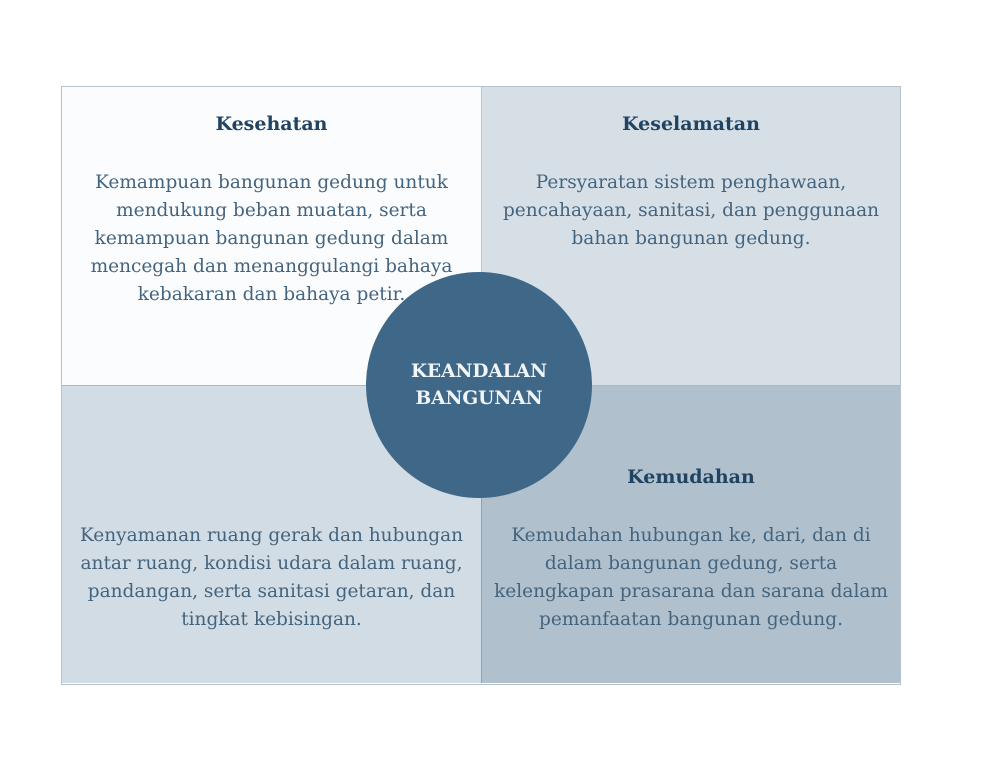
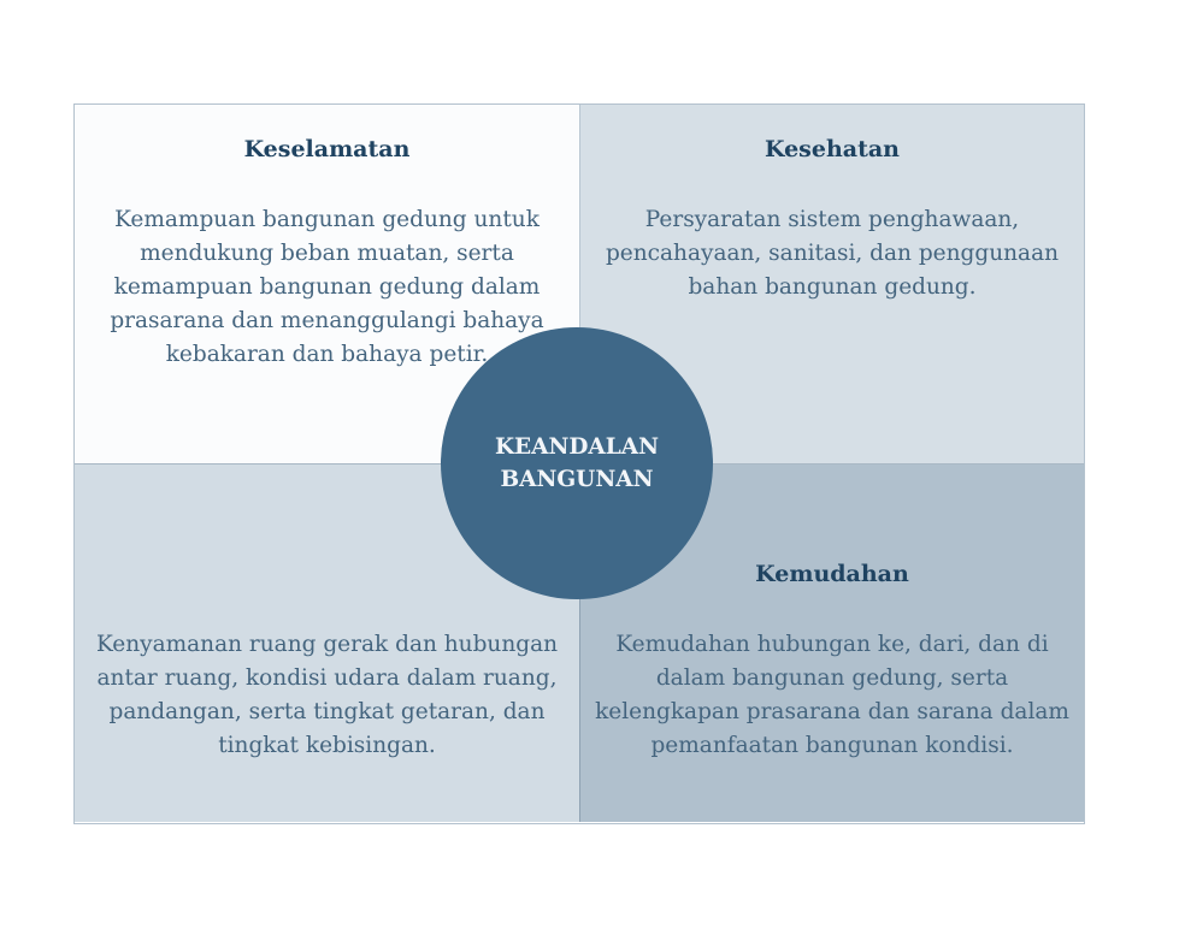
- Kesehatan
+ Keselamatan
- Kemampuan bangunan gedung untuk mendukung beban muatan, serta kemampuan bangunan gedung dalam mencegah dan menanggulangi bahaya kebakaran dan bahaya petir.
+ Kemampuan bangunan gedung untuk mendukung beban muatan, serta kemampuan bangunan gedung dalam prasarana dan menanggulangi bahaya kebakaran dan bahaya petir.
- Keselamatan
+ Kesehatan
  Persyaratan sistem penghawaan, pencahayaan, sanitasi, dan penggunaan bahan bangunan gedung.
- Kenyamanan ruang gerak dan hubungan antar ruang, kondisi udara dalam ruang, pandangan, serta sanitasi getaran, dan tingkat kebisingan.
+ Kenyamanan ruang gerak dan hubungan antar ruang, kondisi udara dalam ruang, pandangan, serta tingkat getaran, dan tingkat kebisingan.
  Kemudahan
- Kemudahan hubungan ke, dari, dan di dalam bangunan gedung, serta kelengkapan prasarana dan sarana dalam pemanfaatan bangunan gedung.
+ Kemudahan hubungan ke, dari, dan di dalam bangunan gedung, serta kelengkapan prasarana dan sarana dalam pemanfaatan bangunan kondisi.
  KEANDALAN
  BANGUNAN
